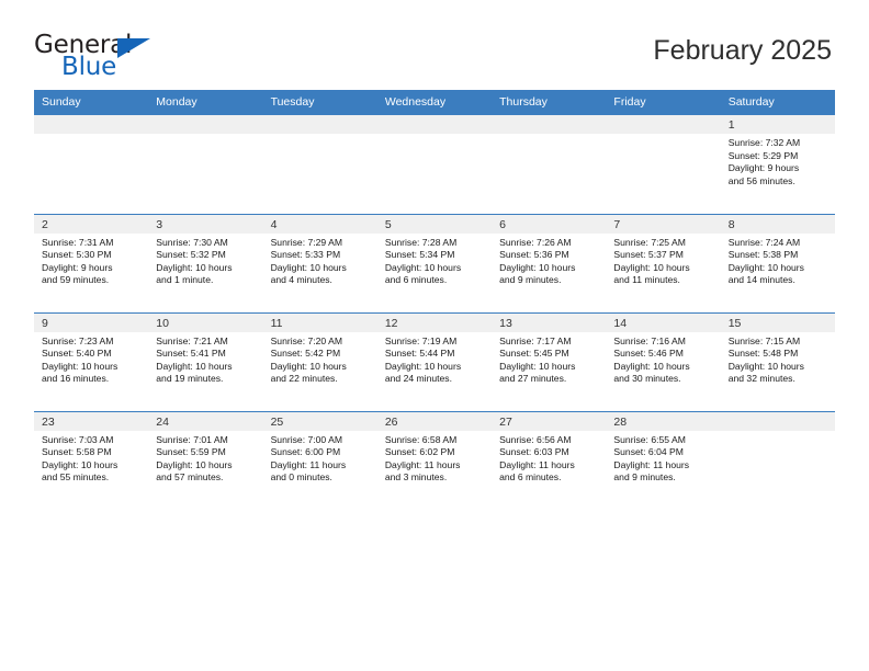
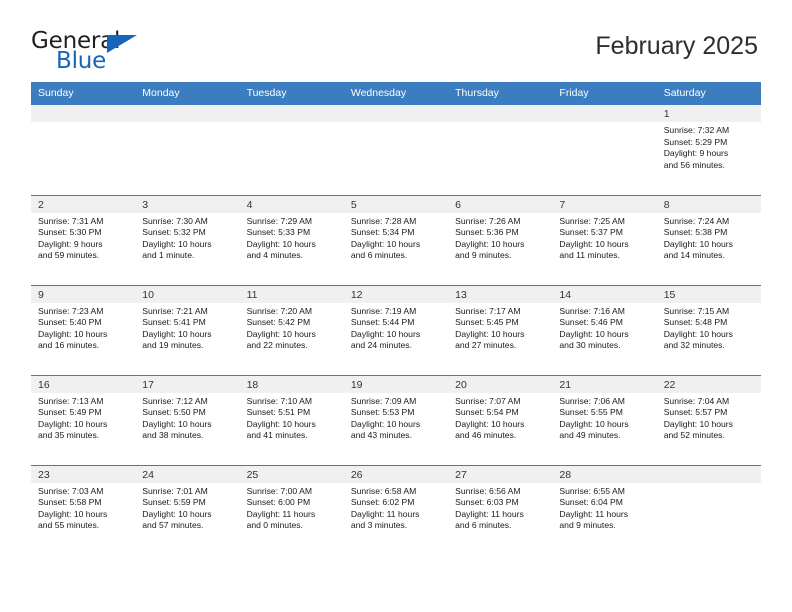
  General
  Blue
  February 2025
  Sunday	Monday	Tuesday	Wednesday	Thursday	Friday	Saturday
  						1Sunrise: 7:32 AMSunset: 5:29 PMDaylight: 9 hoursand 56 minutes.
  2Sunrise: 7:31 AMSunset: 5:30 PMDaylight: 9 hoursand 59 minutes.	3Sunrise: 7:30 AMSunset: 5:32 PMDaylight: 10 hoursand 1 minute.	4Sunrise: 7:29 AMSunset: 5:33 PMDaylight: 10 hoursand 4 minutes.	5Sunrise: 7:28 AMSunset: 5:34 PMDaylight: 10 hoursand 6 minutes.	6Sunrise: 7:26 AMSunset: 5:36 PMDaylight: 10 hoursand 9 minutes.	7Sunrise: 7:25 AMSunset: 5:37 PMDaylight: 10 hoursand 11 minutes.	8Sunrise: 7:24 AMSunset: 5:38 PMDaylight: 10 hoursand 14 minutes.
  9Sunrise: 7:23 AMSunset: 5:40 PMDaylight: 10 hoursand 16 minutes.	10Sunrise: 7:21 AMSunset: 5:41 PMDaylight: 10 hoursand 19 minutes.	11Sunrise: 7:20 AMSunset: 5:42 PMDaylight: 10 hoursand 22 minutes.	12Sunrise: 7:19 AMSunset: 5:44 PMDaylight: 10 hoursand 24 minutes.	13Sunrise: 7:17 AMSunset: 5:45 PMDaylight: 10 hoursand 27 minutes.	14Sunrise: 7:16 AMSunset: 5:46 PMDaylight: 10 hoursand 30 minutes.	15Sunrise: 7:15 AMSunset: 5:48 PMDaylight: 10 hoursand 32 minutes.
+ 16Sunrise: 7:13 AMSunset: 5:49 PMDaylight: 10 hoursand 35 minutes.	17Sunrise: 7:12 AMSunset: 5:50 PMDaylight: 10 hoursand 38 minutes.	18Sunrise: 7:10 AMSunset: 5:51 PMDaylight: 10 hoursand 41 minutes.	19Sunrise: 7:09 AMSunset: 5:53 PMDaylight: 10 hoursand 43 minutes.	20Sunrise: 7:07 AMSunset: 5:54 PMDaylight: 10 hoursand 46 minutes.	21Sunrise: 7:06 AMSunset: 5:55 PMDaylight: 10 hoursand 49 minutes.	22Sunrise: 7:04 AMSunset: 5:57 PMDaylight: 10 hoursand 52 minutes.
  23Sunrise: 7:03 AMSunset: 5:58 PMDaylight: 10 hoursand 55 minutes.	24Sunrise: 7:01 AMSunset: 5:59 PMDaylight: 10 hoursand 57 minutes.	25Sunrise: 7:00 AMSunset: 6:00 PMDaylight: 11 hoursand 0 minutes.	26Sunrise: 6:58 AMSunset: 6:02 PMDaylight: 11 hoursand 3 minutes.	27Sunrise: 6:56 AMSunset: 6:03 PMDaylight: 11 hoursand 6 minutes.	28Sunrise: 6:55 AMSunset: 6:04 PMDaylight: 11 hoursand 9 minutes.
